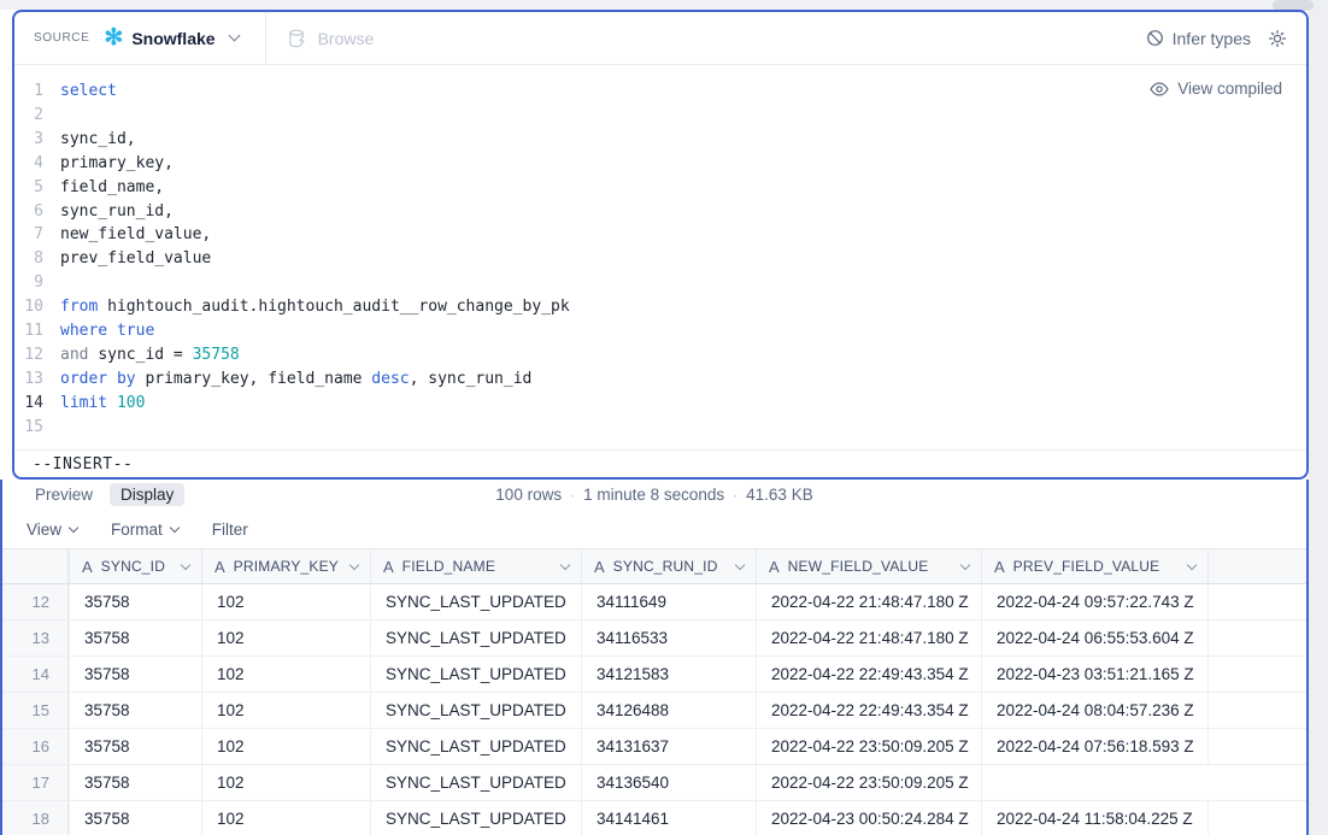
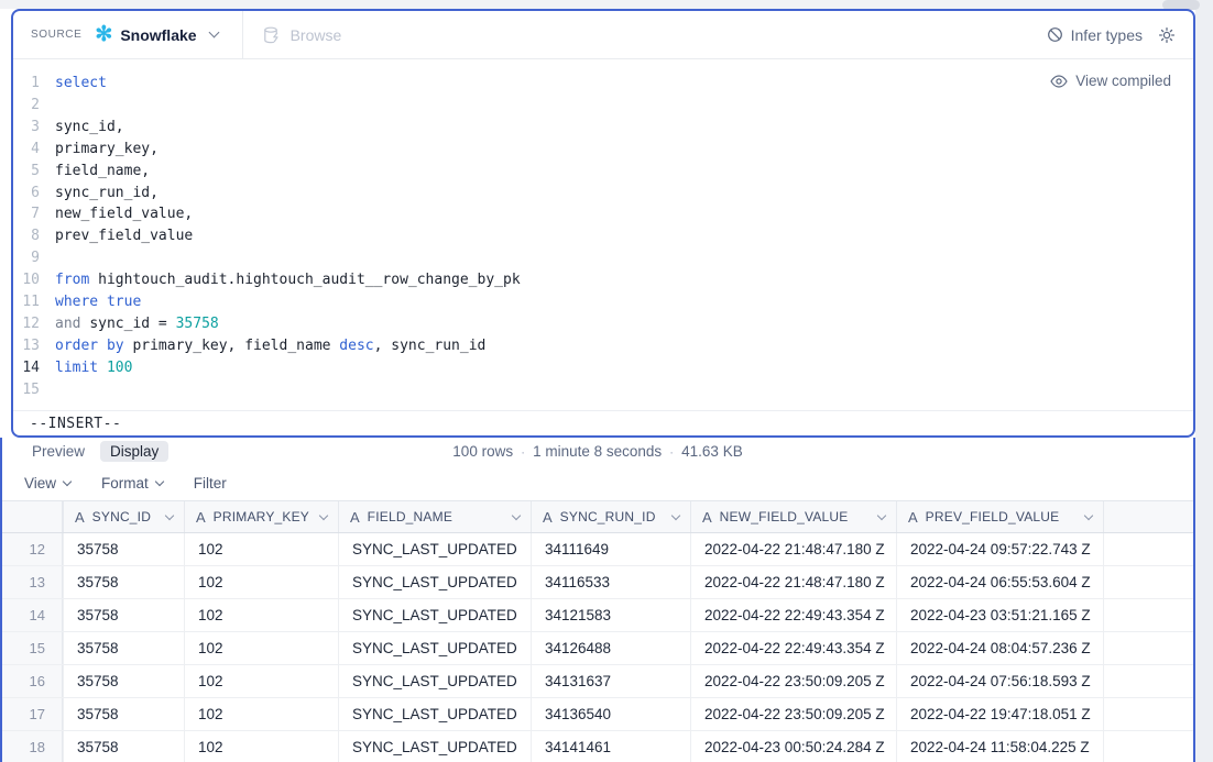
  SOURCE
  ✻
  Snowflake
  Browse
  Infer types
  View compiled
  1
  select
  2
  3
  sync_id,
  4
  primary_key,
  5
  field_name,
  6
  sync_run_id,
  7
  new_field_value,
  8
  prev_field_value
  9
  10
  from hightouch_audit.hightouch_audit__row_change_by_pk
  11
  where true
  12
  and sync_id = 35758
  13
  order by primary_key, field_name desc, sync_run_id
  14
  limit 100
  15
  --INSERT--
  Preview
  Display
  100 rows · 1 minute 8 seconds · 41.63 KB
  View
  Format
  Filter
  A
  SYNC_ID
  A
  PRIMARY_KEY
  A
  FIELD_NAME
  A
  SYNC_RUN_ID
  A
  NEW_FIELD_VALUE
  A
  PREV_FIELD_VALUE
  12
  35758
  102
  SYNC_LAST_UPDATED
  34111649
  2022-04-22 21:48:47.180 Z
  2022-04-24 09:57:22.743 Z
  13
  35758
  102
  SYNC_LAST_UPDATED
  34116533
  2022-04-22 21:48:47.180 Z
  2022-04-24 06:55:53.604 Z
  14
  35758
  102
  SYNC_LAST_UPDATED
  34121583
  2022-04-22 22:49:43.354 Z
  2022-04-23 03:51:21.165 Z
  15
  35758
  102
  SYNC_LAST_UPDATED
  34126488
  2022-04-22 22:49:43.354 Z
  2022-04-24 08:04:57.236 Z
  16
  35758
  102
  SYNC_LAST_UPDATED
  34131637
  2022-04-22 23:50:09.205 Z
  2022-04-24 07:56:18.593 Z
  17
  35758
  102
  SYNC_LAST_UPDATED
  34136540
  2022-04-22 23:50:09.205 Z
+ 2022-04-22 19:47:18.051 Z
  18
  35758
  102
  SYNC_LAST_UPDATED
  34141461
  2022-04-23 00:50:24.284 Z
  2022-04-24 11:58:04.225 Z
